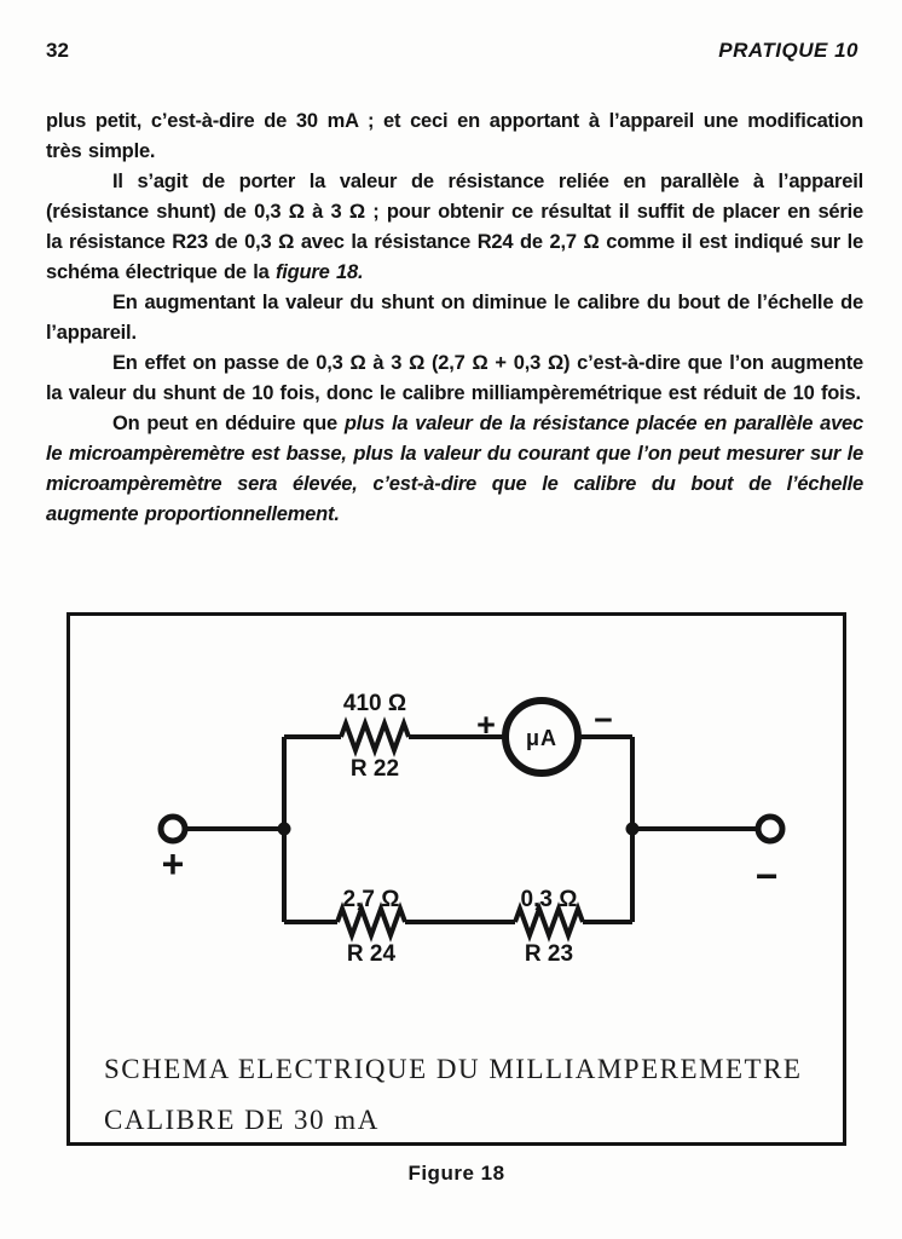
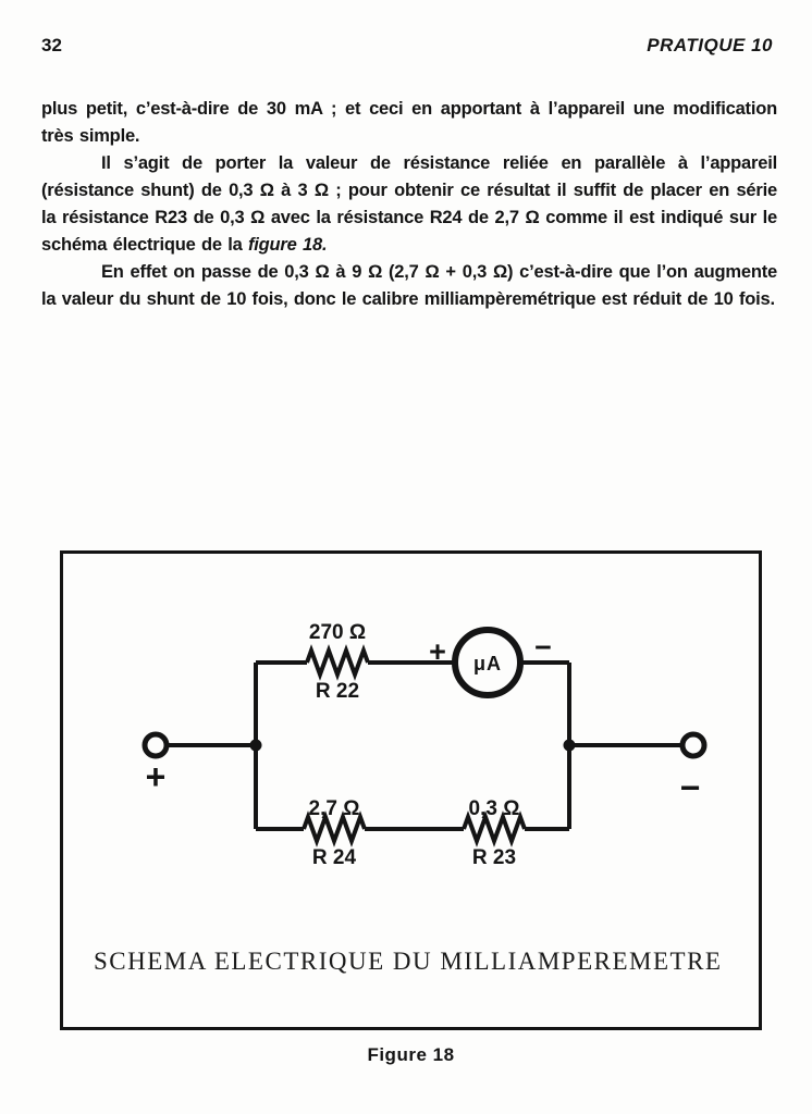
  32
  PRATIQUE 10
  plus petit, c’est-à-dire de 30 mA ; et ceci en apportant à l’appareil une modification très simple.
  Il s’agit de porter la valeur de résistance reliée en parallèle à l’appareil (résistance shunt) de 0,3 Ω à 3 Ω ; pour obtenir ce résultat il suffit de placer en série la résistance R23 de 0,3 Ω avec la résistance R24 de 2,7 Ω comme il est indiqué sur le schéma électrique de la figure 18.
- En augmentant la valeur du shunt on diminue le calibre du bout de l’échelle de l’appareil.
- En effet on passe de 0,3 Ω à 3 Ω (2,7 Ω + 0,3 Ω) c’est-à-dire que l’on augmente la valeur du shunt de 10 fois, donc le calibre milliampèremétrique est réduit de 10 fois.
+ En effet on passe de 0,3 Ω à 9 Ω (2,7 Ω + 0,3 Ω) c’est-à-dire que l’on augmente la valeur du shunt de 10 fois, donc le calibre milliampèremétrique est réduit de 10 fois.
- On peut en déduire que plus la valeur de la résistance placée en parallèle avec le microampèremètre est basse, plus la valeur du courant que l’on peut mesurer sur le microampèremètre sera élevée, c’est-à-dire que le calibre du bout de l’échelle augmente proportionnellement.
  μA
- 410 Ω
+ 270 Ω
  R 22
  +
  −
  2,7 Ω
  R 24
  0,3 Ω
  R 23
  +
  −
  SCHEMA ELECTRIQUE DU MILLIAMPEREMETRE
- CALIBRE DE 30 mA
  Figure 18
